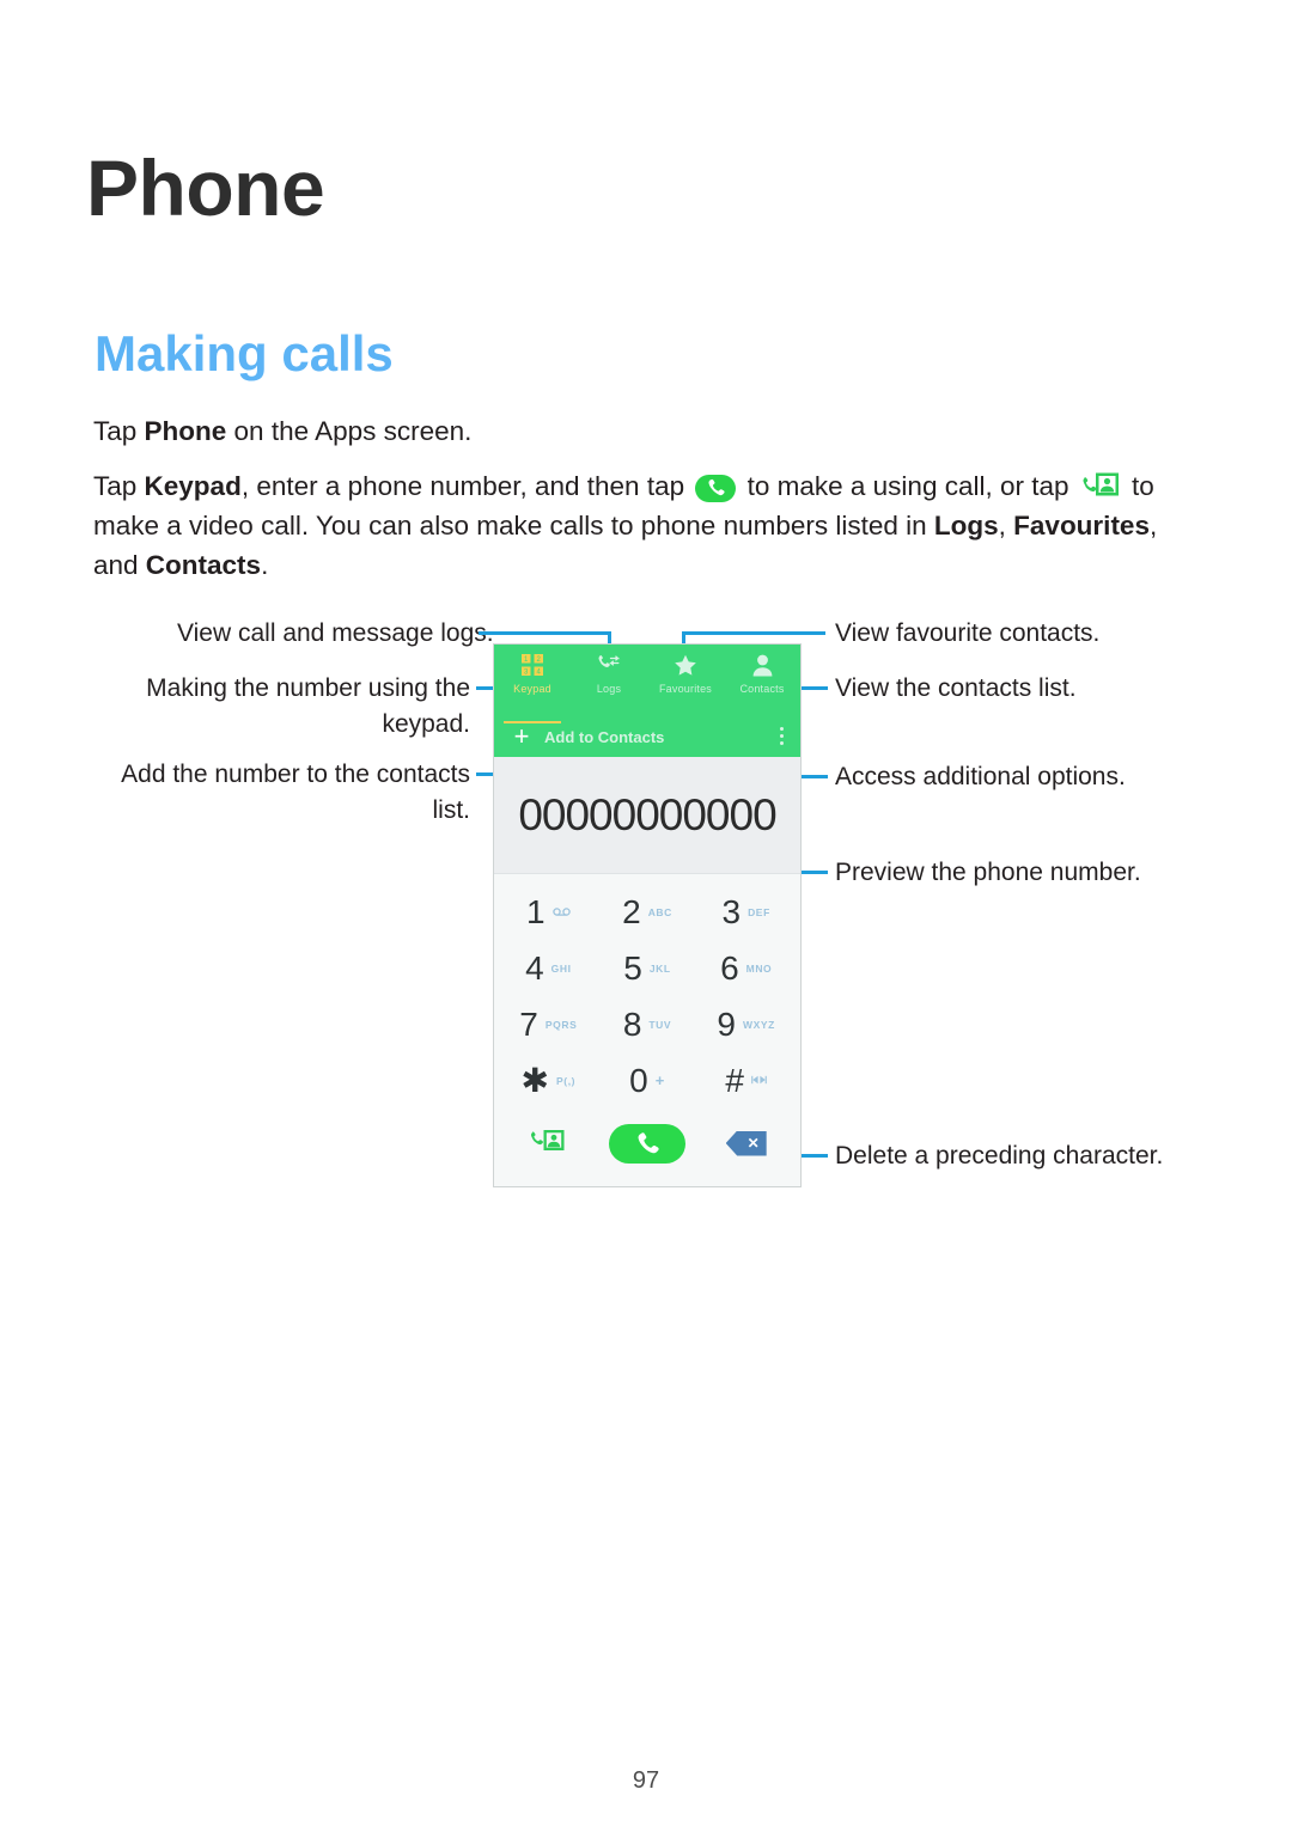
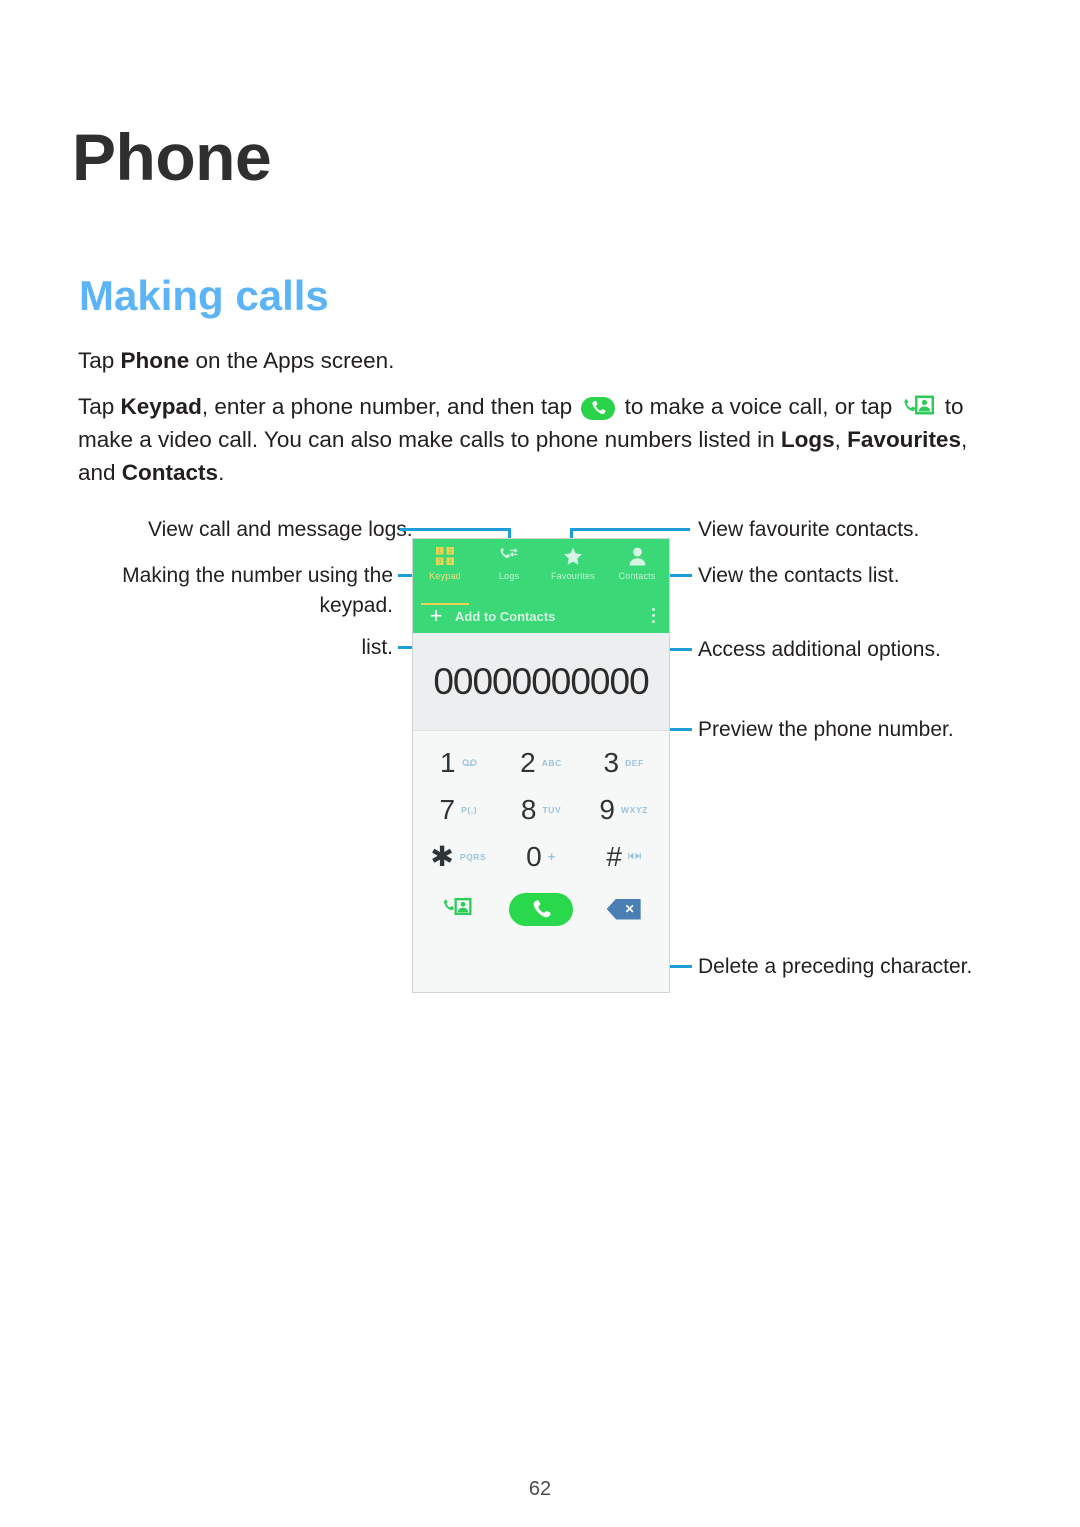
  Phone
  Making calls
  Tap Phone on the Apps screen.
- Tap Keypad, enter a phone number, and then tap to make a using call, or tap to make a video call. You can also make calls to phone numbers listed in Logs, Favourites, and Contacts.
+ Tap Keypad, enter a phone number, and then tap to make a voice call, or tap to make a video call. You can also make calls to phone numbers listed in Logs, Favourites, and Contacts.
  View call and message log
  Making the number using the
  keypad.
- Add the number to the contacts
  list.
  View favourite contacts.
  View the contacts list.
  Access additional options.
  Preview the phone number.
  Delete a preceding character.
  Keypad
  Logs
  Favourites
  Contacts
  +
  Add to Contacts
  00000000000
  1
  2
  ABC
  3
  DEF
- 4
- GHI
- 5
- JKL
- 6
- MNO
  7
- PQRS
+ P(,)
  8
  TUV
  9
  WXYZ
  ✱
- P(,)
+ PQRS
  0
  +
  #
  ✕
- 97
+ 62
